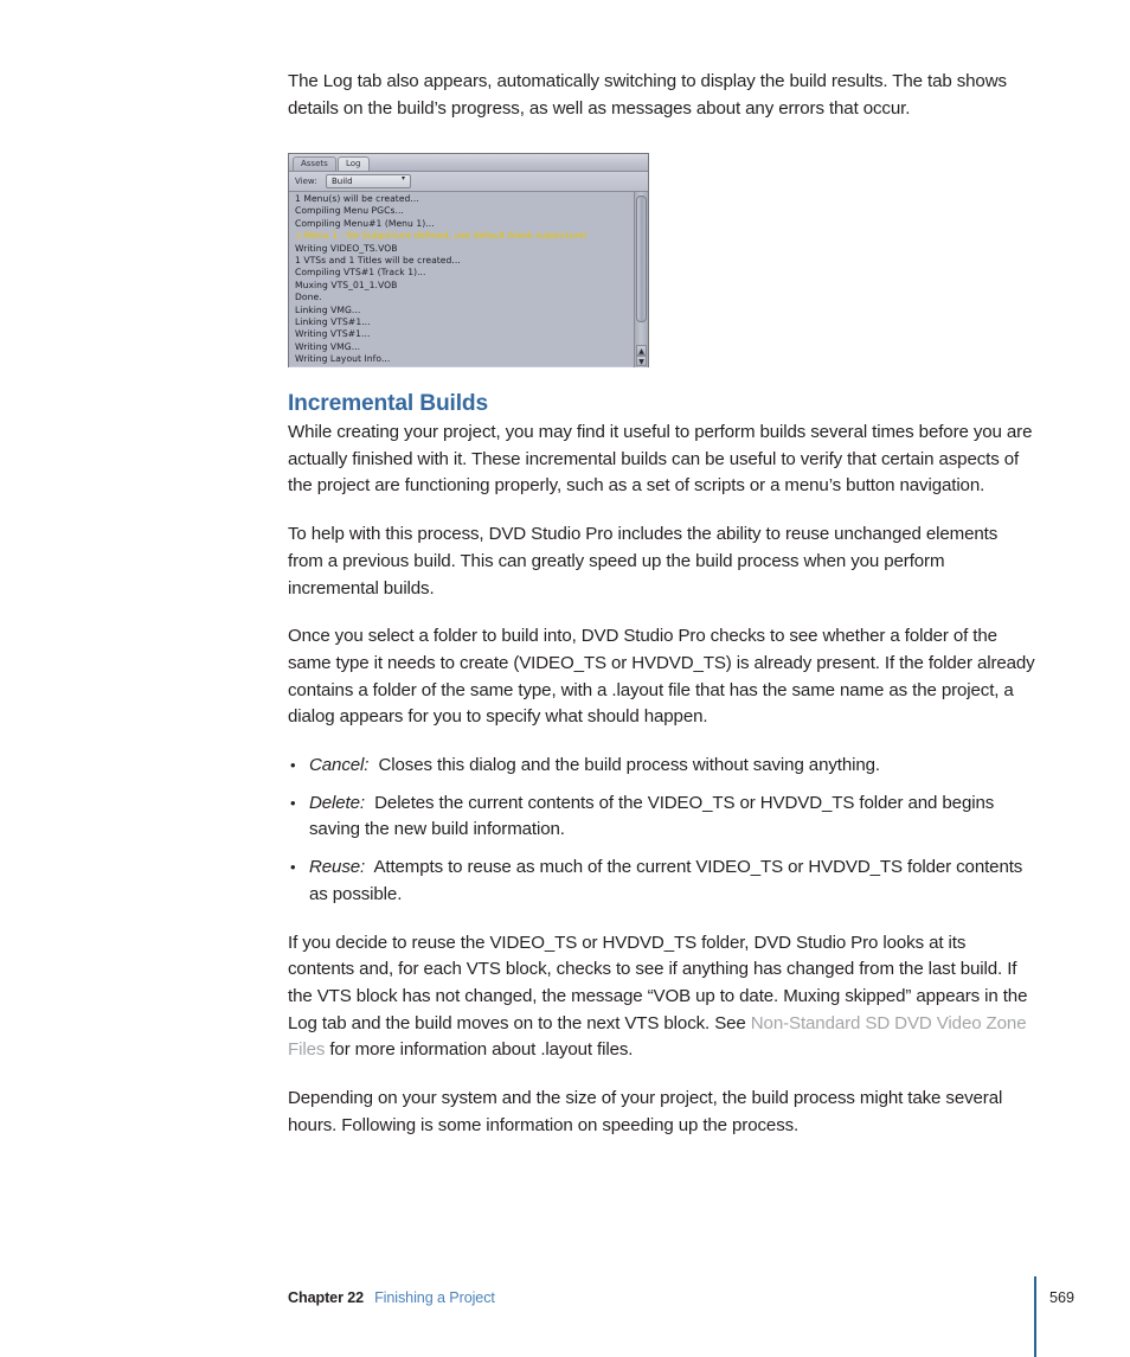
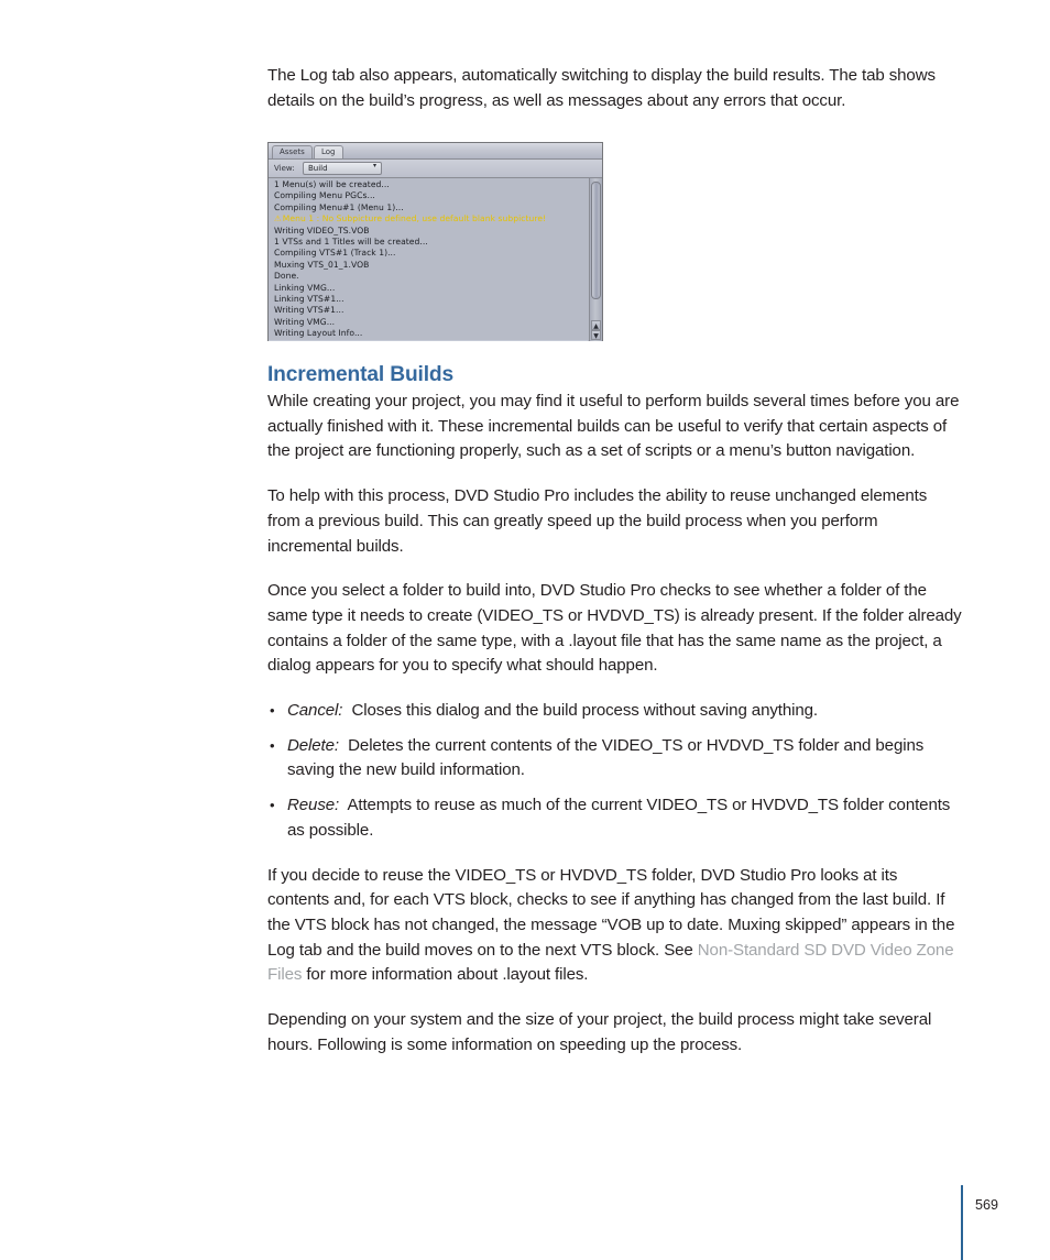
  The Log tab also appears, automatically switching to display the build results. The tab shows details on the build’s progress, as well as messages about any errors that occur.
  Assets
  Log
  View:
  Build
  1 Menu(s) will be created...
  Compiling Menu PGCs...
  Compiling Menu#1 (Menu 1)...
  ⚠Menu 1 : No Subpicture defined, use default blank subpicture!
  Writing VIDEO_TS.VOB
  1 VTSs and 1 Titles will be created...
  Compiling VTS#1 (Track 1)...
  Muxing VTS_01_1.VOB
  Done.
  Linking VMG...
  Linking VTS#1...
  Writing VTS#1...
  Writing VMG...
  Writing Layout Info...
  Incremental Builds
  While creating your project, you may find it useful to perform builds several times before you are actually finished with it. These incremental builds can be useful to verify that certain aspects of the project are functioning properly, such as a set of scripts or a menu’s button navigation.
  To help with this process, DVD Studio Pro includes the ability to reuse unchanged elements from a previous build. This can greatly speed up the build process when you perform incremental builds.
  Once you select a folder to build into, DVD Studio Pro checks to see whether a folder of the same type it needs to create (VIDEO_TS or HVDVD_TS) is already present. If the folder already contains a folder of the same type, with a .layout file that has the same name as the project, a dialog appears for you to specify what should happen.
  •
  Cancel: Closes this dialog and the build process without saving anything.
  •
  Delete: Deletes the current contents of the VIDEO_TS or HVDVD_TS folder and begins saving the new build information.
  •
  Reuse: Attempts to reuse as much of the current VIDEO_TS or HVDVD_TS folder contents as possible.
  If you decide to reuse the VIDEO_TS or HVDVD_TS folder, DVD Studio Pro looks at its contents and, for each VTS block, checks to see if anything has changed from the last build. If the VTS block has not changed, the message “VOB up to date. Muxing skipped” appears in the Log tab and the build moves on to the next VTS block. See Non-Standard SD DVD Video Zone Files for more information about .layout files.
  Depending on your system and the size of your project, the build process might take several hours. Following is some information on speeding up the process.
- Chapter 22 Finishing a Project
  569
